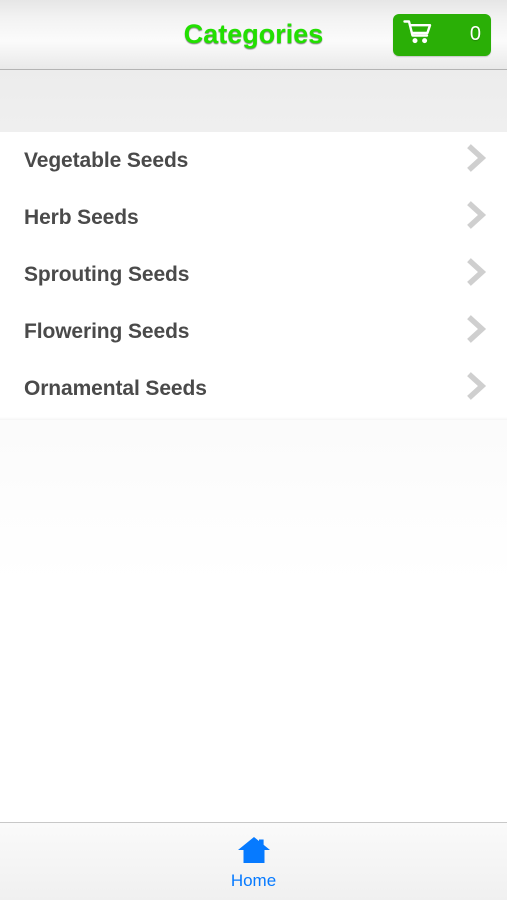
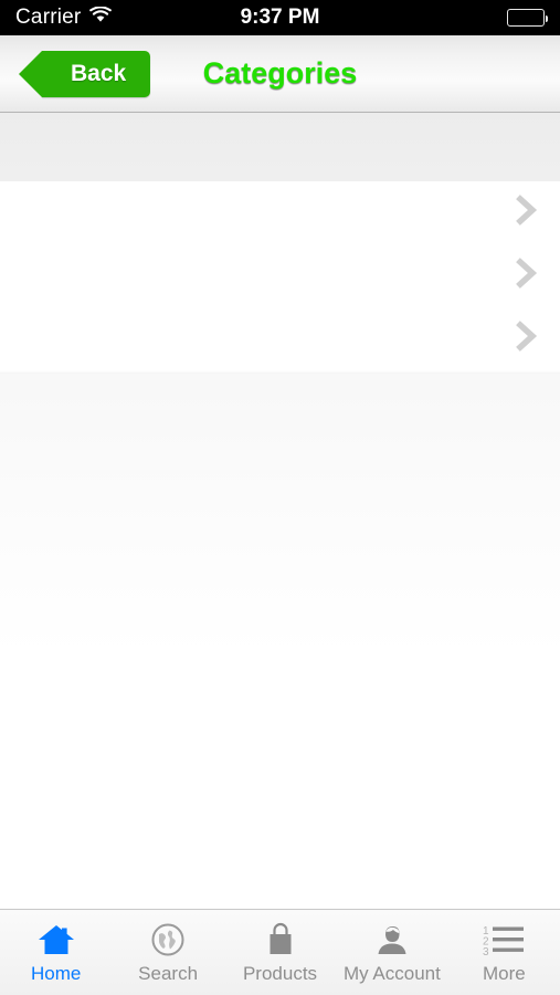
+ Carrier
+ 9:37 PM
+ Back
  Categories
- 0
- Vegetable Seeds
- Herb Seeds
- Sprouting Seeds
- Flowering Seeds
- Ornamental Seeds
  Home
+ Search
+ Products
+ My Account
+ 1
+ 2
+ 3
+ More
